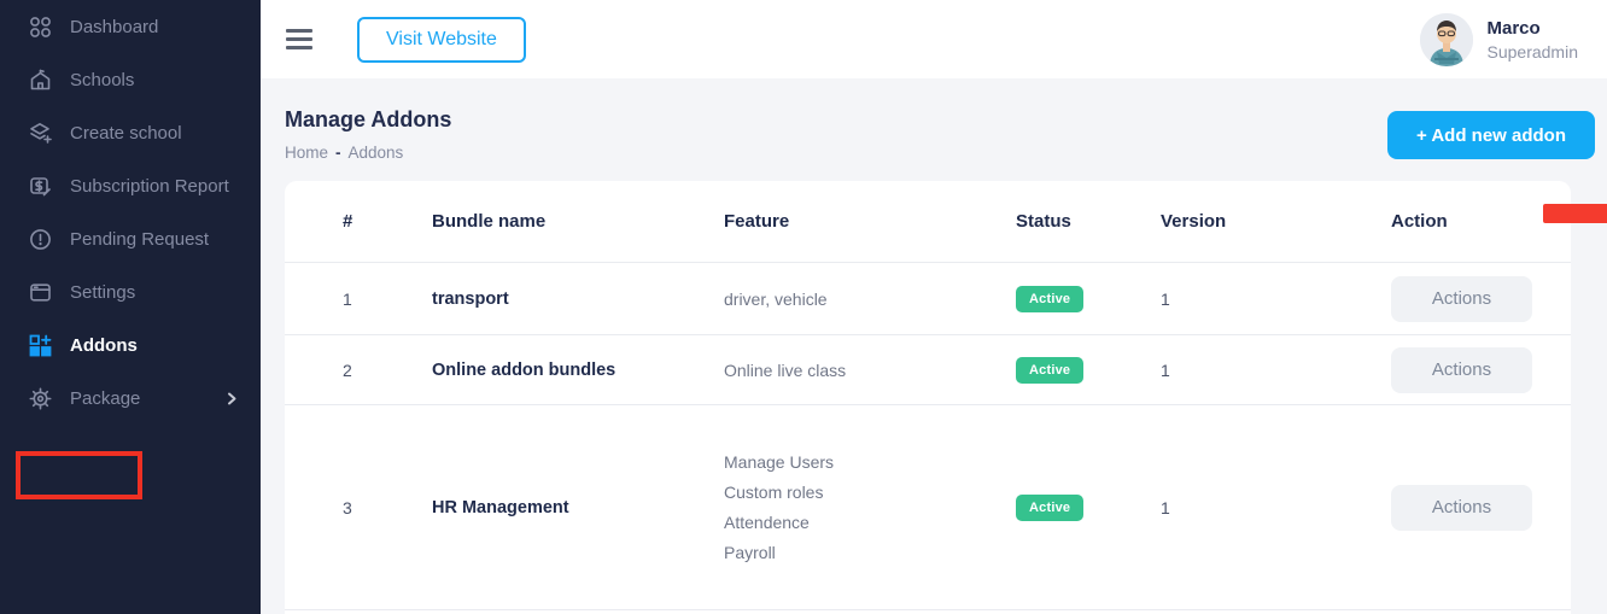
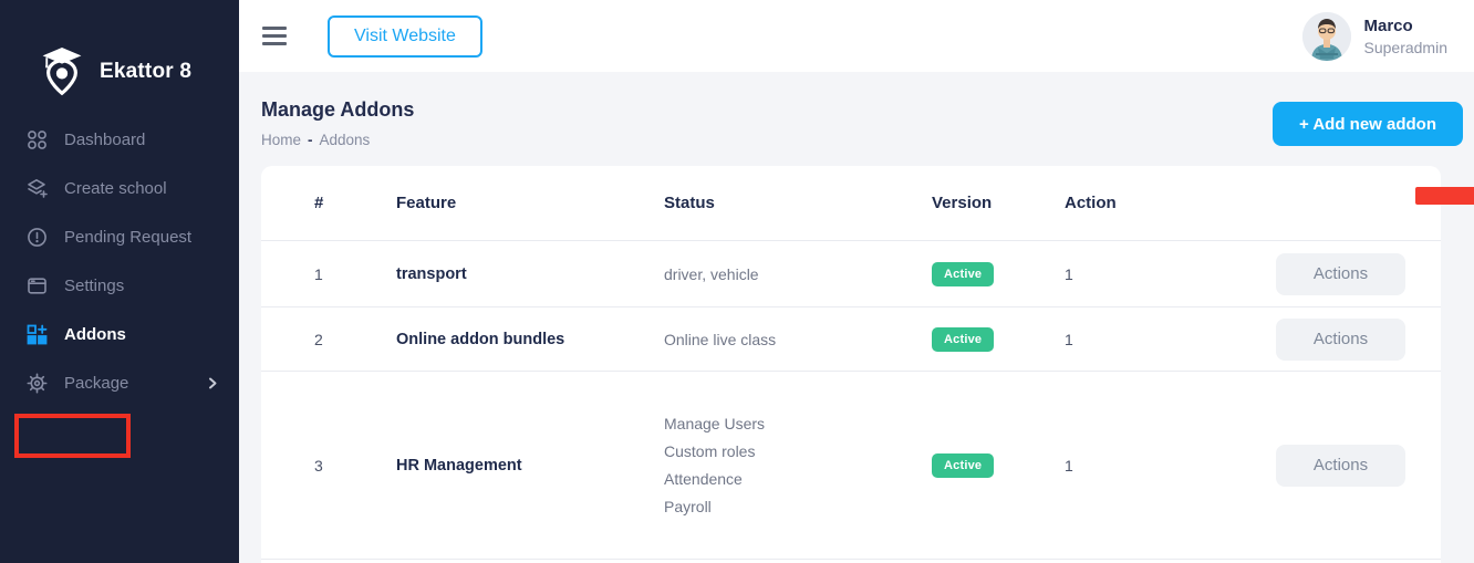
+ Ekattor 8
  Dashboard
- Schools
  Create school
- Subscription Report
  Pending Request
  Settings
  Addons
  Package
  Visit Website
  Marco
  Superadmin
  Manage Addons
  Home - Addons
  + Add new addon
  #
- Bundle name
  Feature
  Status
  Version
  Action
  1
  transport
  driver, vehicle
  Active
  1
  Actions
  2
  Online addon bundles
  Online live class
  Active
  1
  Actions
  3
  HR Management
  Manage Users
  Custom roles
  Attendence
  Payroll
  Active
  1
  Actions
